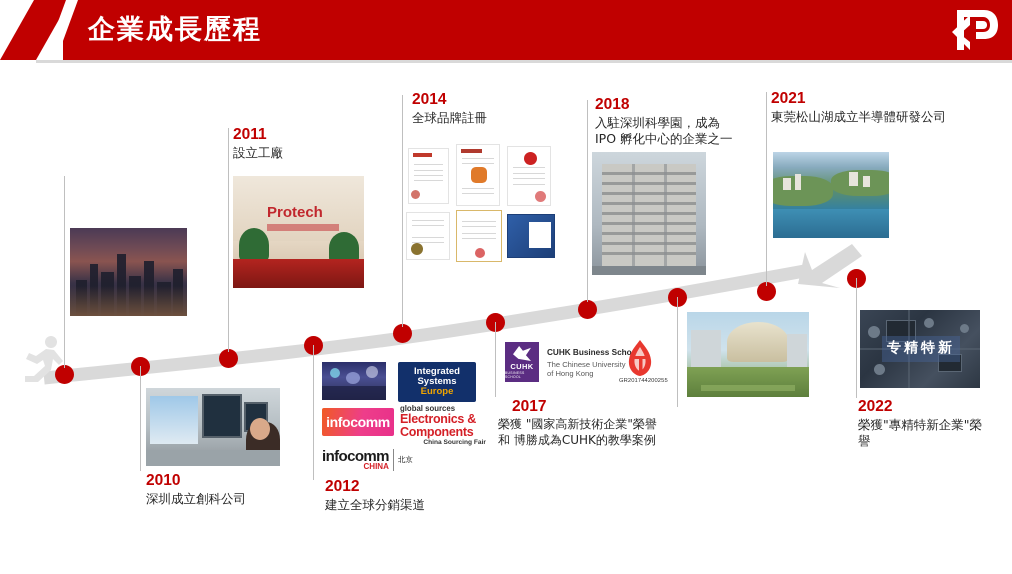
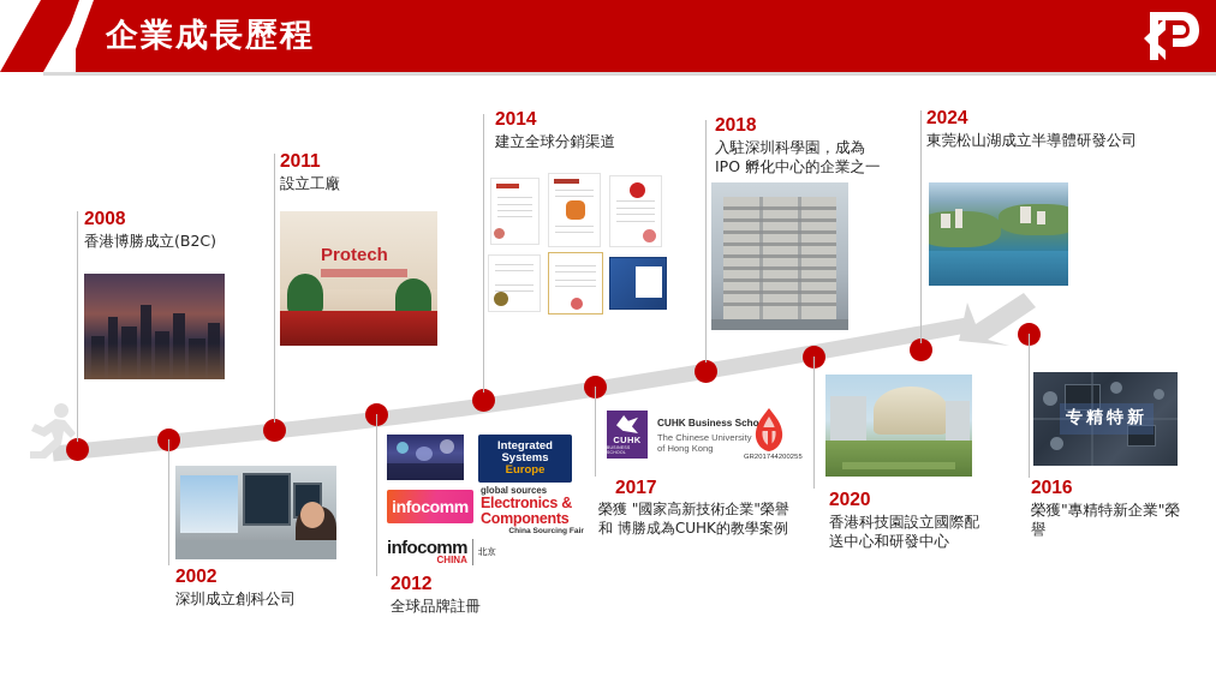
  企業成長歷程
+ 2008
+ 香港博勝成立(B2C)
- 2010
+ 2002
  深圳成立創科公司
  2011
  設立工廠
  Protech
  Integrated
  Systems
  Europe
  infocomm
  global sources
  Electronics &
  Components
  infocomm
  CHINA
  北京
  2012
- 建立全球分銷渠道
+ 全球品牌註冊
  2014
- 全球品牌註冊
+ 建立全球分銷渠道
  CUHK
  CUHK Business Scho
  The Chinese University
  of Hong Kong
  2017
  榮獲 "國家高新技術企業"榮譽
  和 博勝成為CUHK的教學案例
  2018
  入駐深圳科學園，成為
  IPO 孵化中心的企業之一
+ 2020
+ 香港科技園設立國際配
+ 送中心和研發中心
- 2021
+ 2024
  東莞松山湖成立半導體研發公司
  专精特新
- 2022
+ 2016
  榮獲"專精特新企業"榮
  譽
